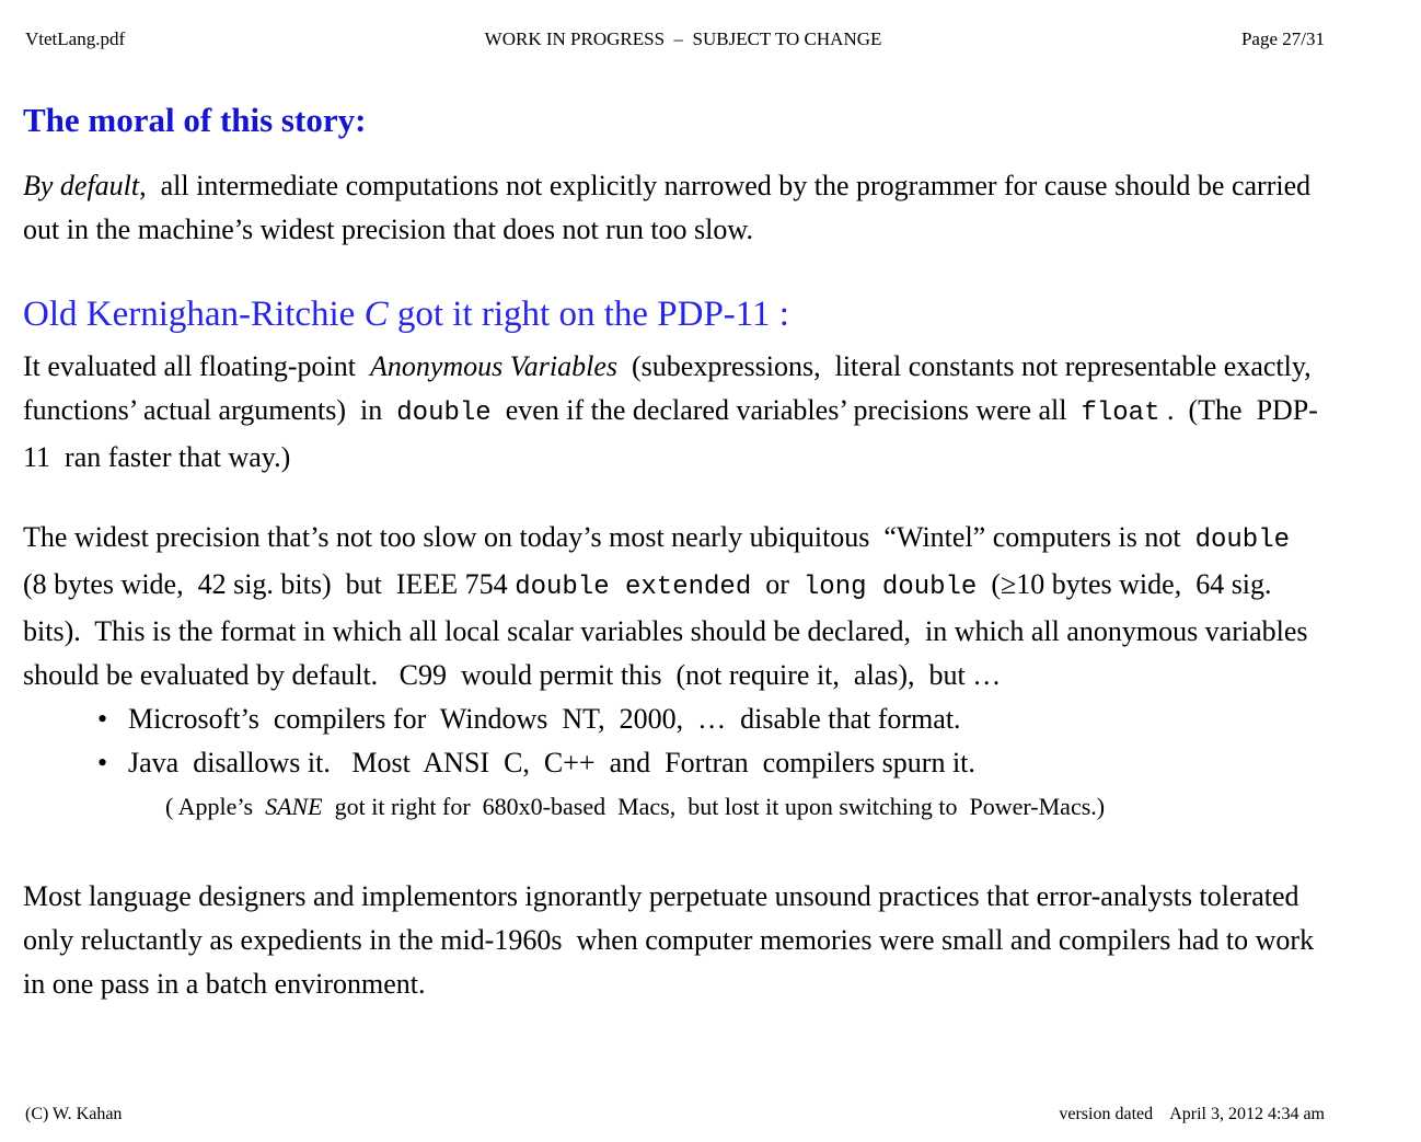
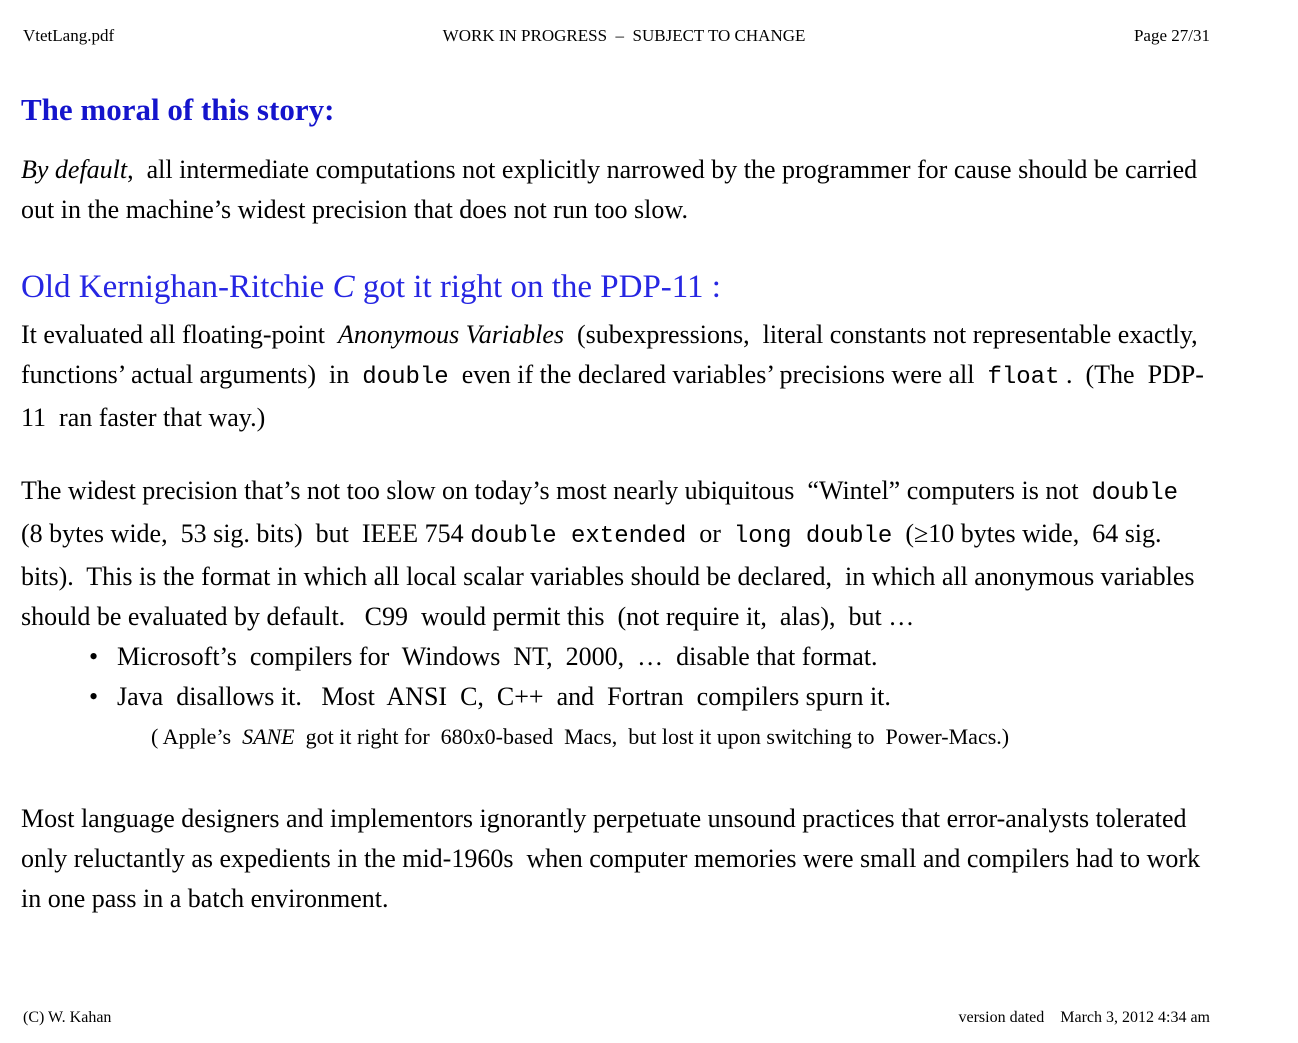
  VtetLang.pdf
  WORK IN PROGRESS – SUBJECT TO CHANGE
  Page 27/31
  The moral of this story:
  By default, all intermediate computations not explicitly narrowed by the programmer for cause should be carried out in the machine’s widest precision that does not run too slow.
  Old Kernighan-Ritchie C got it right on the PDP-11 :
  It evaluated all floating-point Anonymous Variables (subexpressions, literal constants not representable exactly, functions’ actual arguments) in double even if the declared variables’ precisions were all float . (The PDP-11 ran faster that way.)
- The widest precision that’s not too slow on today’s most nearly ubiquitous “Wintel” computers is not double (8 bytes wide, 42 sig. bits) but IEEE 754 double extended or long double (≥10 bytes wide, 64 sig. bits). This is the format in which all local scalar variables should be declared, in which all anonymous variables should be evaluated by default. C99 would permit this (not require it, alas), but …
+ The widest precision that’s not too slow on today’s most nearly ubiquitous “Wintel” computers is not double (8 bytes wide, 53 sig. bits) but IEEE 754 double extended or long double (≥10 bytes wide, 64 sig. bits). This is the format in which all local scalar variables should be declared, in which all anonymous variables should be evaluated by default. C99 would permit this (not require it, alas), but …
  •
  Microsoft’s compilers for Windows NT, 2000, … disable that format.
  •
  Java disallows it. Most ANSI C, C++ and Fortran compilers spurn it.
  ( Apple’s SANE got it right for 680x0-based Macs, but lost it upon switching to Power-Macs.)
  Most language designers and implementors ignorantly perpetuate unsound practices that error-analysts tolerated only reluctantly as expedients in the mid-1960s when computer memories were small and compilers had to work in one pass in a batch environment.
  (C) W. Kahan
- version dated April 3, 2012 4:34 am
+ version dated March 3, 2012 4:34 am
